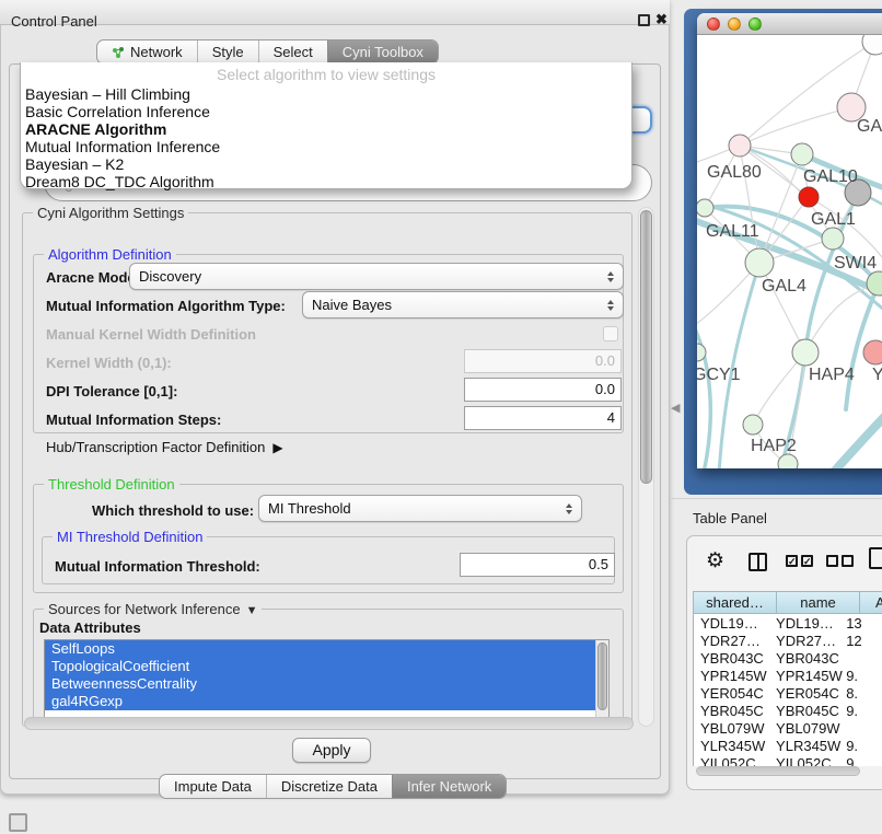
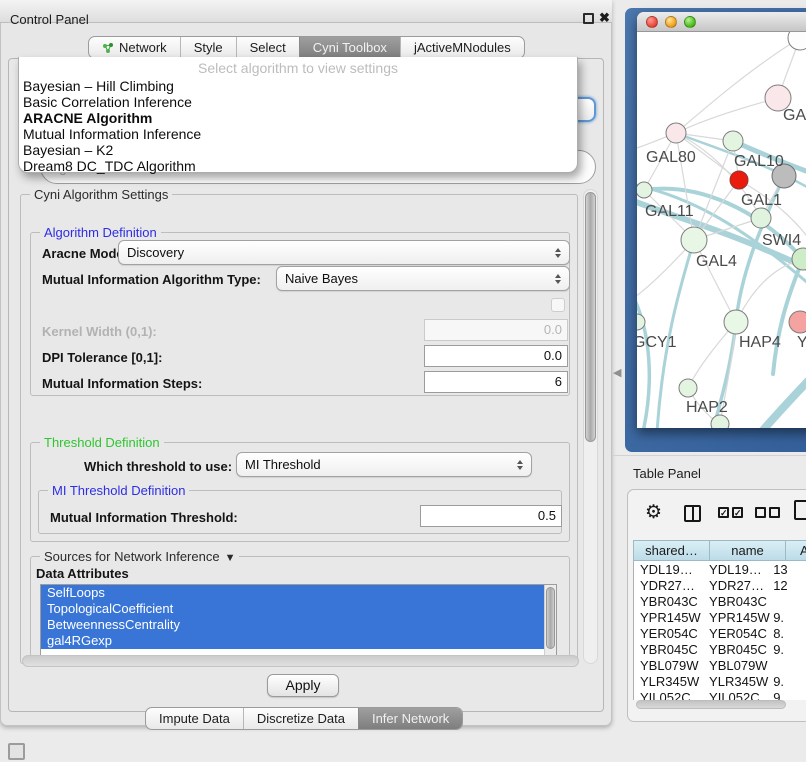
  Control Panel
  ✖
  Network
  Style
  Select
  Cyni Toolbox
+ jActiveMNodules
  Select algorithm to view settings
  Bayesian – Hill Climbing
  Basic Correlation Inference
  ARACNE Algorithm
  Mutual Information Inference
  Bayesian – K2
  Dream8 DC_TDC Algorithm
  Cyni Algorithm Settings
  Algorithm Definition
  Aracne Mod
  Discovery
  Mutual Information Algorithm Type:
  Naive Bayes
- Manual Kernel Width Definition
  Kernel Width (0,1):
  0.0
  DPI Tolerance [0,1]:
  0.0
  Mutual Information Steps:
- 4
+ 6
- Hub/Transcription Factor Definition ▶
  Threshold Definition
  Which threshold to use:
  MI Threshold
  MI Threshold Definition
  Mutual Information Threshold:
  0.5
  Sources for Network Inference ▼
  Data Attributes
  SelfLoops
  TopologicalCoefficient
  BetweennessCentrality
  gal4RGexp
  Apply
  Impute Data
  Discretize Data
  Infer Network
  ◀
  GAL80
  GAL10
  GAL11
  GAL1
  SWI4
  GAL4
  GCY1
  HAP4
  Y
  HAP2
  Table Panel
  ⚙
  ✓
  ✓
  shared…
  name
  A
  YDL19…
  YDL19…
  13
  YDR27…
  YDR27…
  12
  YBR043C
  YBR043C
  YPR145W
  YPR145W
  9.
  YER054C
  YER054C
  8.
  YBR045C
  YBR045C
  9.
  YBL079W
  YBL079W
  YLR345W
  YLR345W
  9.
  YIL052C
  YIL052C
  9.
